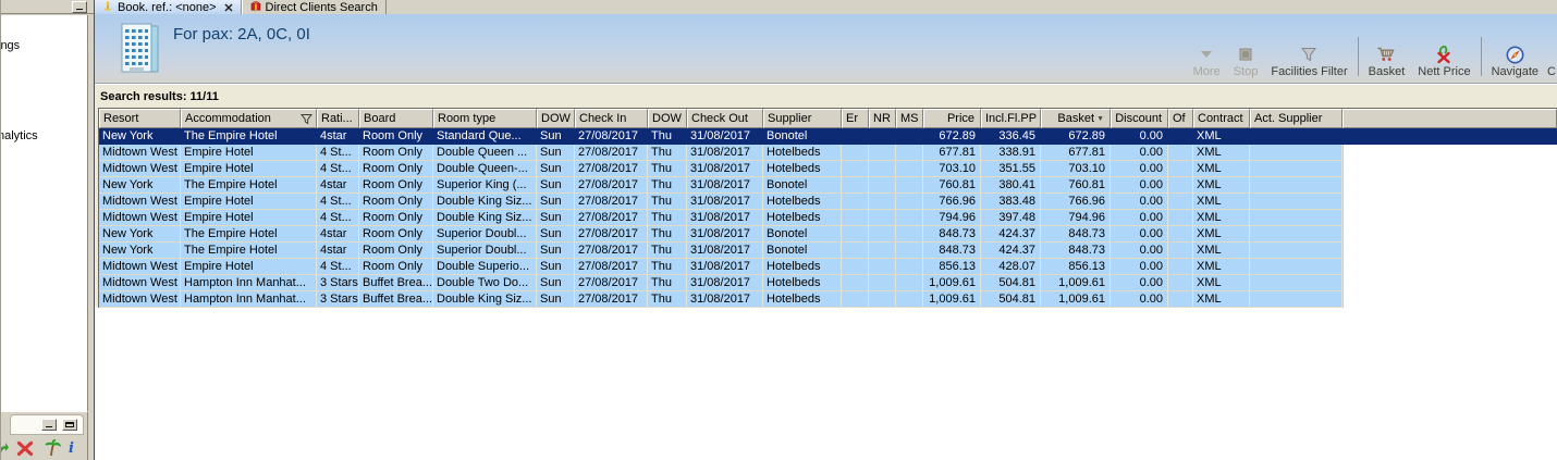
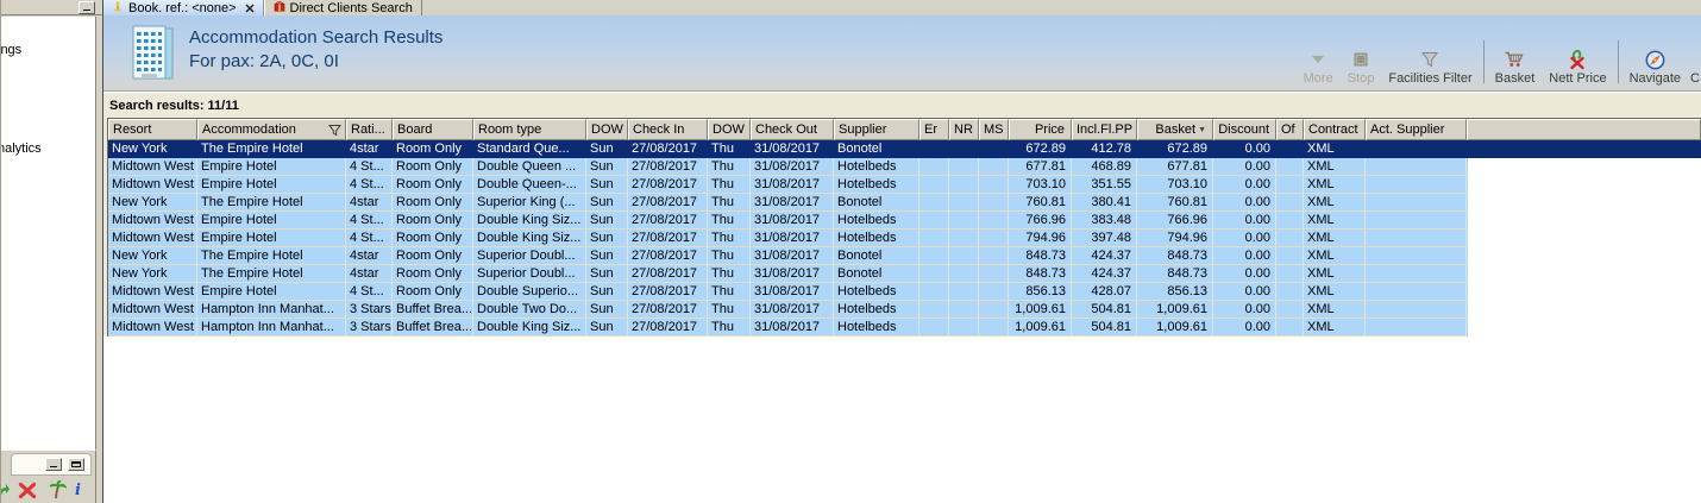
  ngs
  nalytics
  i
  Book. ref.: <none>
  Direct Clients Search
+ Accommodation Search Results
  For pax: 2A, 0C, 0I
  More
  Stop
  Facilities Filter
  Basket
  Nett Price
  Navigate
  C
  Search results: 11/11
  Resort
  Accommodation
  Rati...
  Board
  Room type
  DOW
  Check In
  DOW
  Check Out
  Supplier
  Er
  NR
  MS
  Price
  Incl.Fl.PP
  Basket
  Discount
  Of
  Contract
  Act. Supplier
  New York
  The Empire Hotel
  4star
  Room Only
  Standard Que...
  Sun
  27/08/2017
  Thu
  31/08/2017
  Bonotel
  672.89
- 336.45
+ 412.78
  672.89
  0.00
  XML
  Midtown West
  Empire Hotel
  4 St...
  Room Only
  Double Queen ...
  Sun
  27/08/2017
  Thu
  31/08/2017
  Hotelbeds
  677.81
- 338.91
+ 468.89
  677.81
  0.00
  XML
  Midtown West
  Empire Hotel
  4 St...
  Room Only
  Double Queen-...
  Sun
  27/08/2017
  Thu
  31/08/2017
  Hotelbeds
  703.10
  351.55
  703.10
  0.00
  XML
  New York
  The Empire Hotel
  4star
  Room Only
  Superior King (...
  Sun
  27/08/2017
  Thu
  31/08/2017
  Bonotel
  760.81
  380.41
  760.81
  0.00
  XML
  Midtown West
  Empire Hotel
  4 St...
  Room Only
  Double King Siz...
  Sun
  27/08/2017
  Thu
  31/08/2017
  Hotelbeds
  766.96
  383.48
  766.96
  0.00
  XML
  Midtown West
  Empire Hotel
  4 St...
  Room Only
  Double King Siz...
  Sun
  27/08/2017
  Thu
  31/08/2017
  Hotelbeds
  794.96
  397.48
  794.96
  0.00
  XML
  New York
  The Empire Hotel
  4star
  Room Only
  Superior Doubl...
  Sun
  27/08/2017
  Thu
  31/08/2017
  Bonotel
  848.73
  424.37
  848.73
  0.00
  XML
  New York
  The Empire Hotel
  4star
  Room Only
  Superior Doubl...
  Sun
  27/08/2017
  Thu
  31/08/2017
  Bonotel
  848.73
  424.37
  848.73
  0.00
  XML
  Midtown West
  Empire Hotel
  4 St...
  Room Only
  Double Superio...
  Sun
  27/08/2017
  Thu
  31/08/2017
  Hotelbeds
  856.13
  428.07
  856.13
  0.00
  XML
  Midtown West
  Hampton Inn Manhat...
  3 Stars
  Buffet Brea...
  Double Two Do...
  Sun
  27/08/2017
  Thu
  31/08/2017
  Hotelbeds
  1,009.61
  504.81
  1,009.61
  0.00
  XML
  Midtown West
  Hampton Inn Manhat...
  3 Stars
  Buffet Brea...
  Double King Siz...
  Sun
  27/08/2017
  Thu
  31/08/2017
  Hotelbeds
  1,009.61
  504.81
  1,009.61
  0.00
  XML
